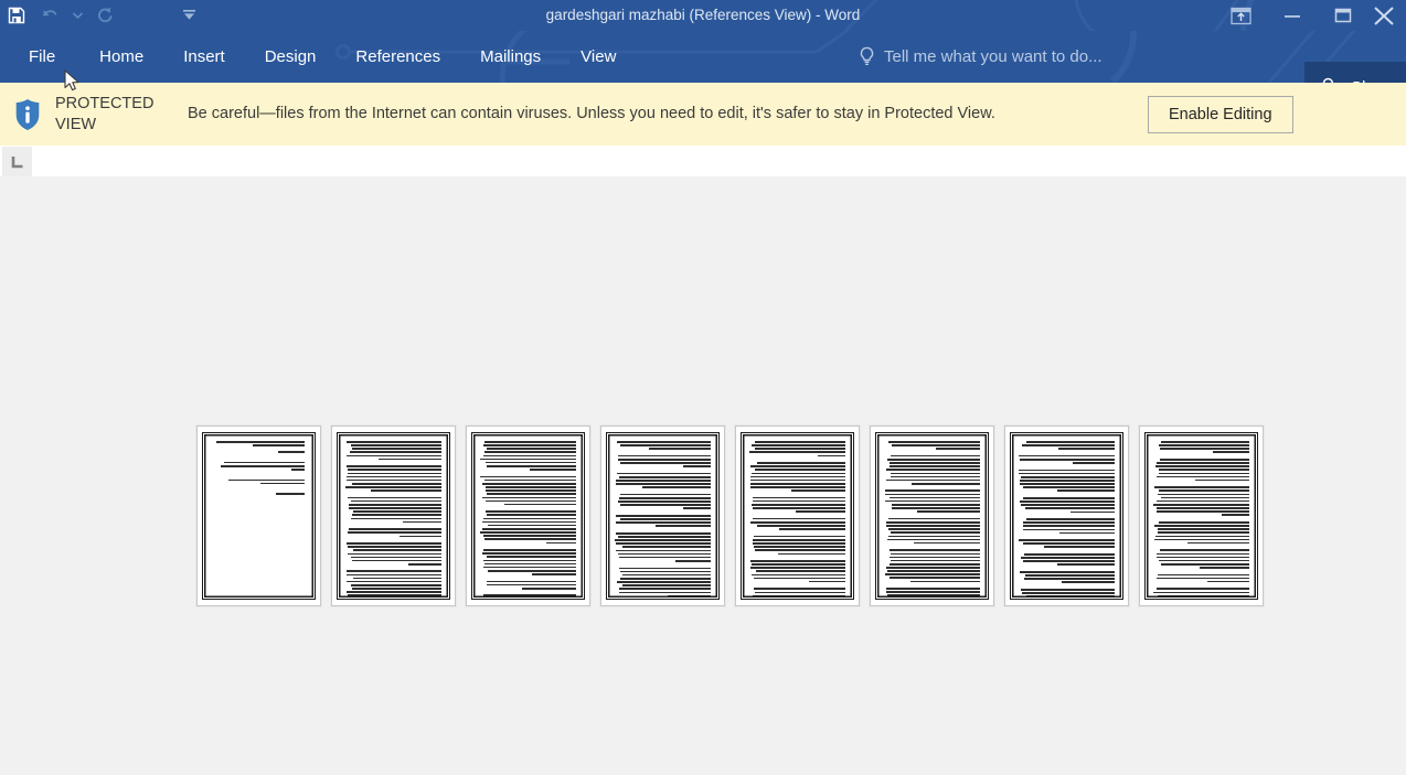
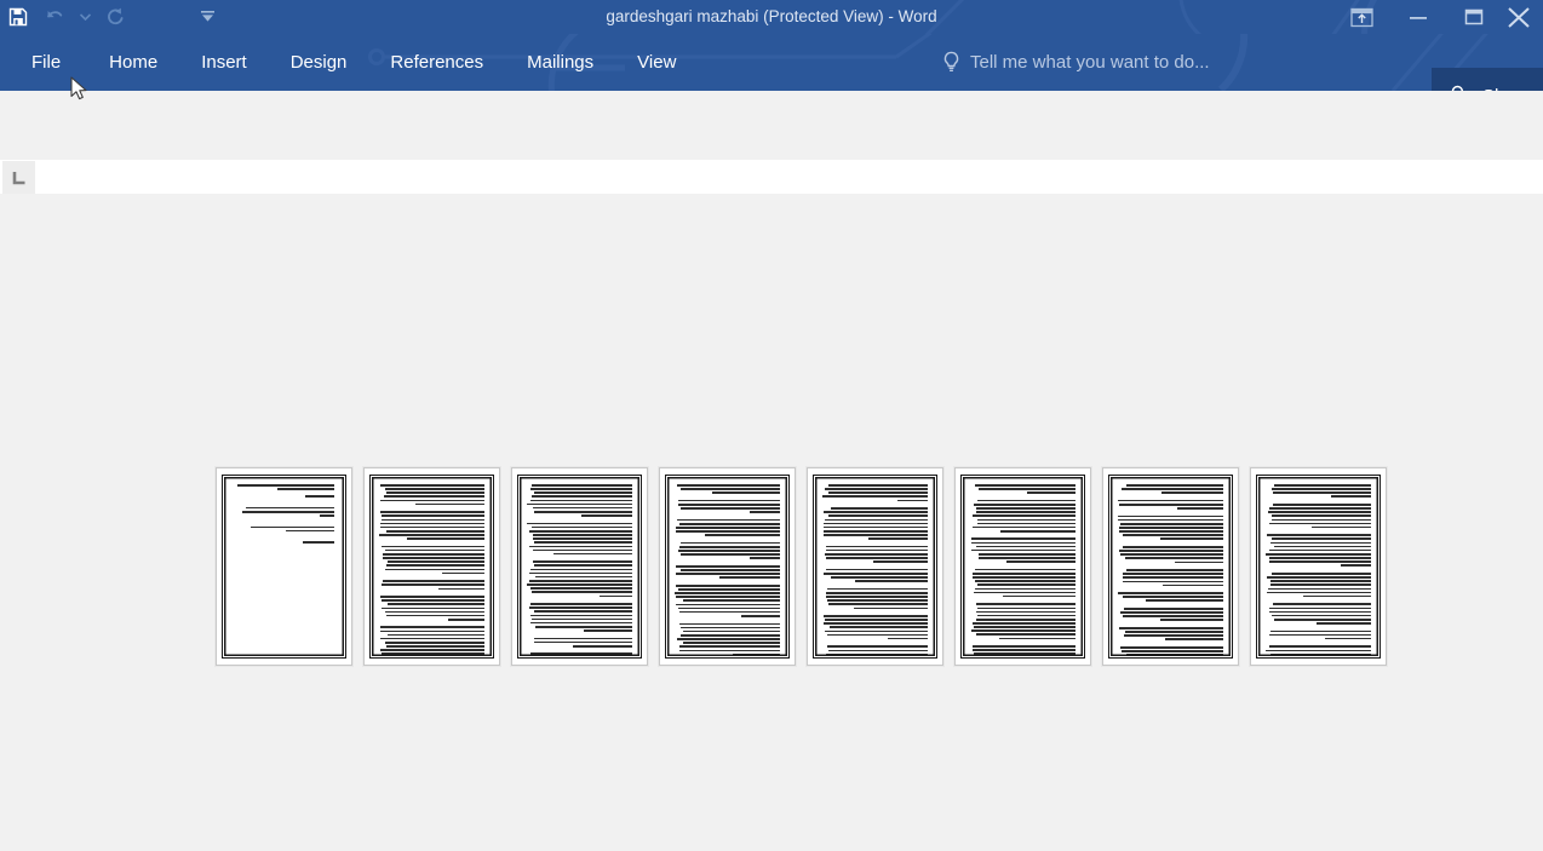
- gardeshgari mazhabi (References View) - Word
+ gardeshgari mazhabi (Protected View) - Word
  File
  Home
  Insert
  Design
  References
  Mailings
  View
  Tell me what you want to do...
- PROTECTED
- VIEW
- Be careful—files from the Internet can contain viruses. Unless you need to edit, it's safer to stay in Protected View.
- Enable Editing
